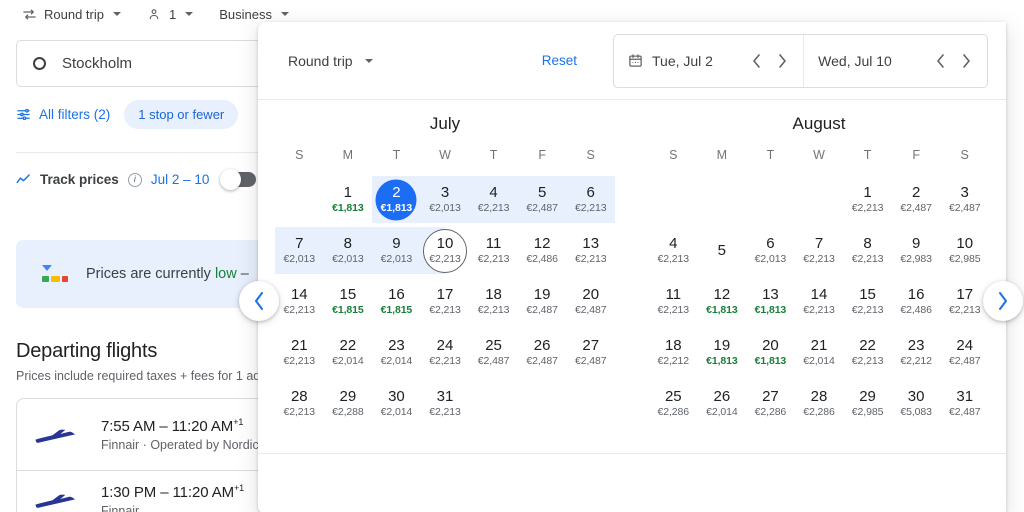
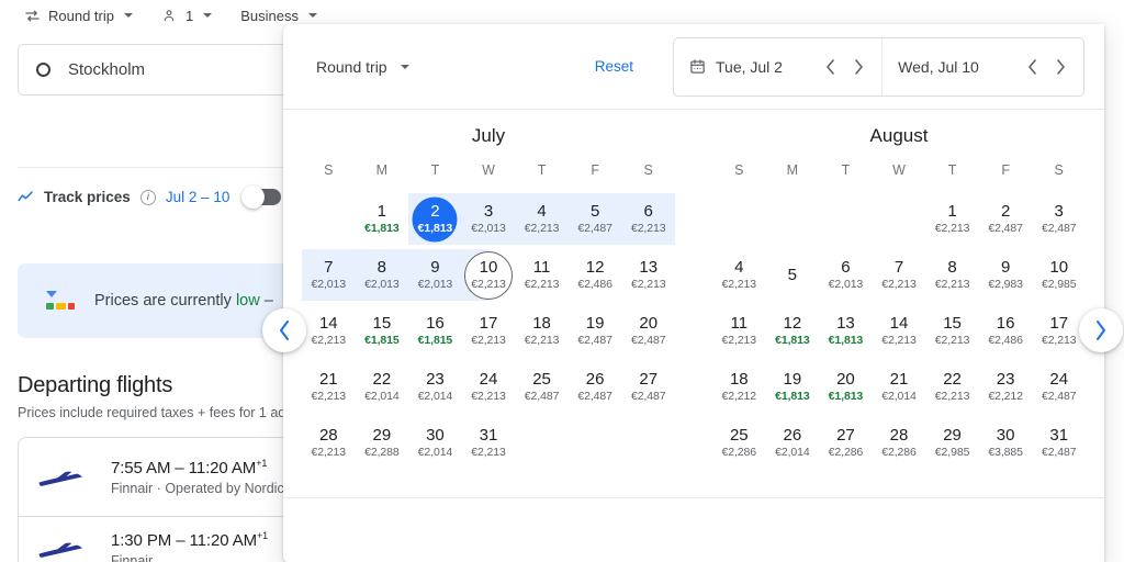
  Round trip
  1
  Business
  Stockholm
- All filters (2)
- 1 stop or fewer
  Track prices
  i
  Jul 2 – 10
  Prices are currently low –
  Departing flights
  Prices include required taxes + fees for 1 ad
  7:55 AM – 11:20 AM+1
  Finnair · Operated by Nordic
  1:30 PM – 11:20 AM+1
  Finnair
  Round trip
  Reset
  Tue, Jul 2
  Wed, Jul 10
  July
  S
  M
  T
  W
  T
  F
  S
  1
  €1,813
  2
  €1,813
  3
  €2,013
  4
  €2,213
  5
  €2,487
  6
  €2,213
  7
  €2,013
  8
  €2,013
  9
  €2,013
  10
  €2,213
  11
  €2,213
  12
  €2,486
  13
  €2,213
  14
  €2,213
  15
  €1,815
  16
  €1,815
  17
  €2,213
  18
  €2,213
  19
  €2,487
  20
  €2,487
  21
  €2,213
  22
  €2,014
  23
  €2,014
  24
  €2,213
  25
  €2,487
  26
  €2,487
  27
  €2,487
  28
  €2,213
  29
  €2,288
  30
  €2,014
  31
  €2,213
  August
  S
  M
  T
  W
  T
  F
  S
  1
  €2,213
  2
  €2,487
  3
  €2,487
  4
  €2,213
  5
  6
  €2,013
  7
  €2,213
  8
  €2,213
  9
  €2,983
  10
  €2,985
  11
  €2,213
  12
  €1,813
  13
  €1,813
  14
  €2,213
  15
  €2,213
  16
  €2,486
  17
  €2,213
  18
  €2,212
  19
  €1,813
  20
  €1,813
  21
  €2,014
  22
  €2,213
  23
  €2,212
  24
  €2,487
  25
  €2,286
  26
  €2,014
  27
  €2,286
  28
  €2,286
  29
  €2,985
  30
- €5,083
+ €3,885
  31
  €2,487
